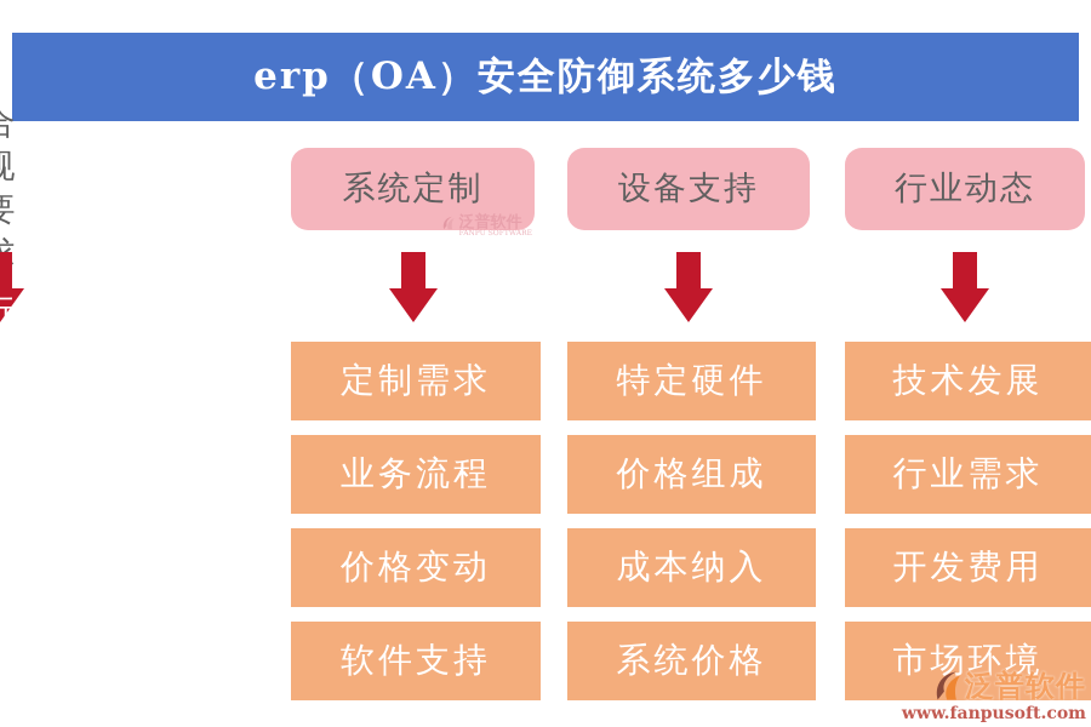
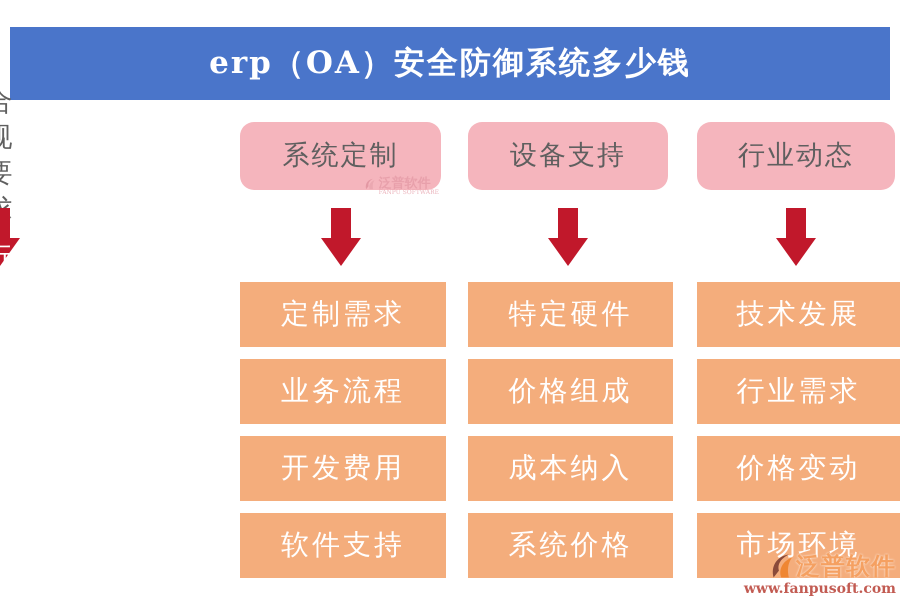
  erp（OA）安全防御系统多少钱
  系统定制
  泛普软件
  定制需求
  业务流程
- 价格变动
+ 开发费用
  软件支持
  设备支持
  特定硬件
  价格组成
  成本纳入
  系统价格
  行业动态
  技术发展
  行业需求
- 开发费用
+ 价格变动
  市场环境
  合规要
  泛普软件
  www.fanpusoft.com
